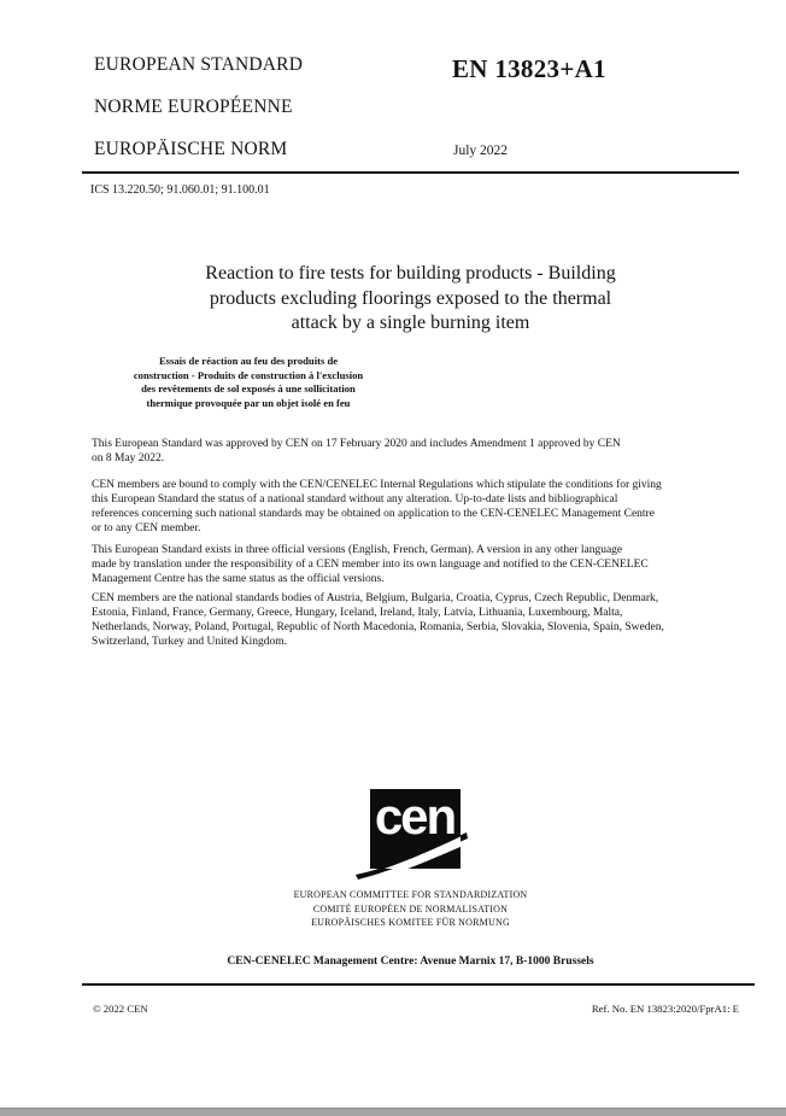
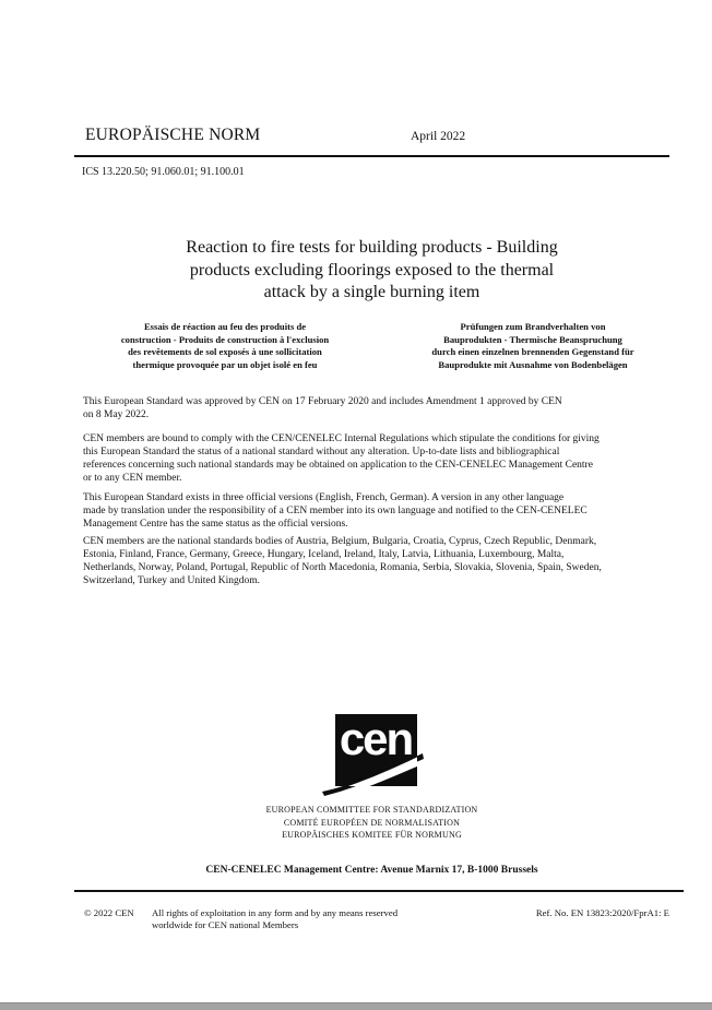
- EUROPEAN STANDARD
- NORME EUROPÉENNE
  EUROPÄISCHE NORM
- EN 13823+A1
- July 2022
+ April 2022
  ICS 13.220.50; 91.060.01; 91.100.01
  Reaction to fire tests for building products - Building
  products excluding floorings exposed to the thermal
  attack by a single burning item
  Essais de réaction au feu des produits de
  construction - Produits de construction à l'exclusion
  des revêtements de sol exposés à une sollicitation
  thermique provoquée par un objet isolé en feu
+ Prüfungen zum Brandverhalten von
+ Bauprodukten - Thermische Beanspruchung
+ durch einen einzelnen brennenden Gegenstand für
+ Bauprodukte mit Ausnahme von Bodenbelägen
  This European Standard was approved by CEN on 17 February 2020 and includes Amendment 1 approved by CEN
  on 8 May 2022.
  CEN members are bound to comply with the CEN/CENELEC Internal Regulations which stipulate the conditions for giving
  this European Standard the status of a national standard without any alteration. Up-to-date lists and bibliographical
  references concerning such national standards may be obtained on application to the CEN-CENELEC Management Centre
  or to any CEN member.
  This European Standard exists in three official versions (English, French, German). A version in any other language
  made by translation under the responsibility of a CEN member into its own language and notified to the CEN-CENELEC
  Management Centre has the same status as the official versions.
  CEN members are the national standards bodies of Austria, Belgium, Bulgaria, Croatia, Cyprus, Czech Republic, Denmark,
  Estonia, Finland, France, Germany, Greece, Hungary, Iceland, Ireland, Italy, Latvia, Lithuania, Luxembourg, Malta,
  Netherlands, Norway, Poland, Portugal, Republic of North Macedonia, Romania, Serbia, Slovakia, Slovenia, Spain, Sweden,
  Switzerland, Turkey and United Kingdom.
  cen
  EUROPEAN COMMITTEE FOR STANDARDIZATION
  COMITÉ EUROPÉEN DE NORMALISATION
  EUROPÄISCHES KOMITEE FÜR NORMUNG
  CEN-CENELEC Management Centre: Avenue Marnix 17, B-1000 Brussels
  © 2022 CEN
+ All rights of exploitation in any form and by any means reserved
+ worldwide for CEN national Members
  Ref. No. EN 13823:2020/FprA1: E
